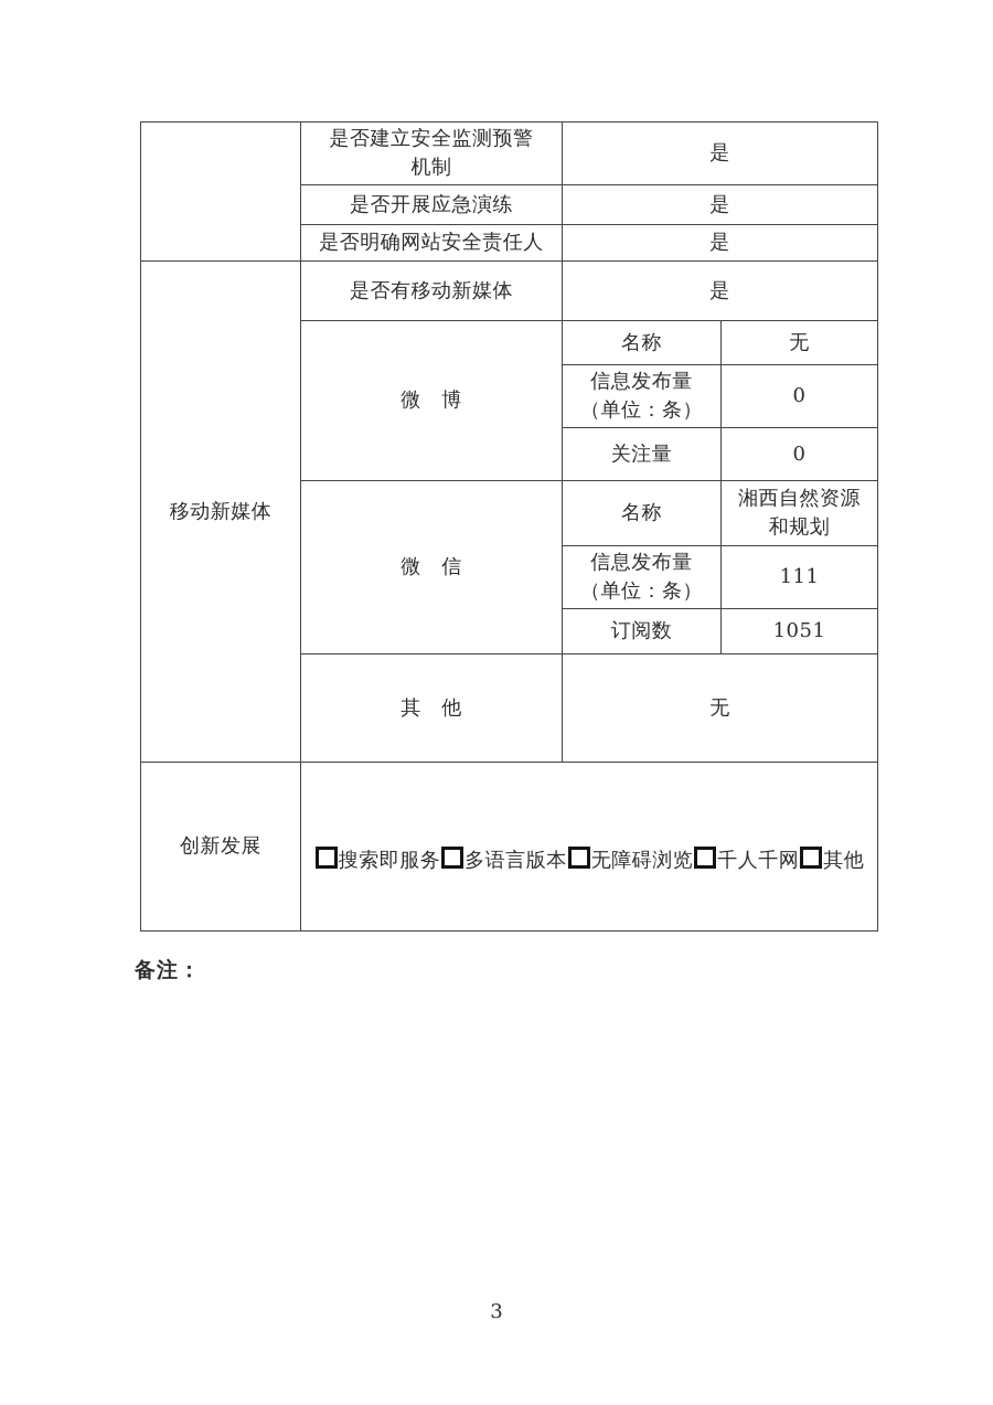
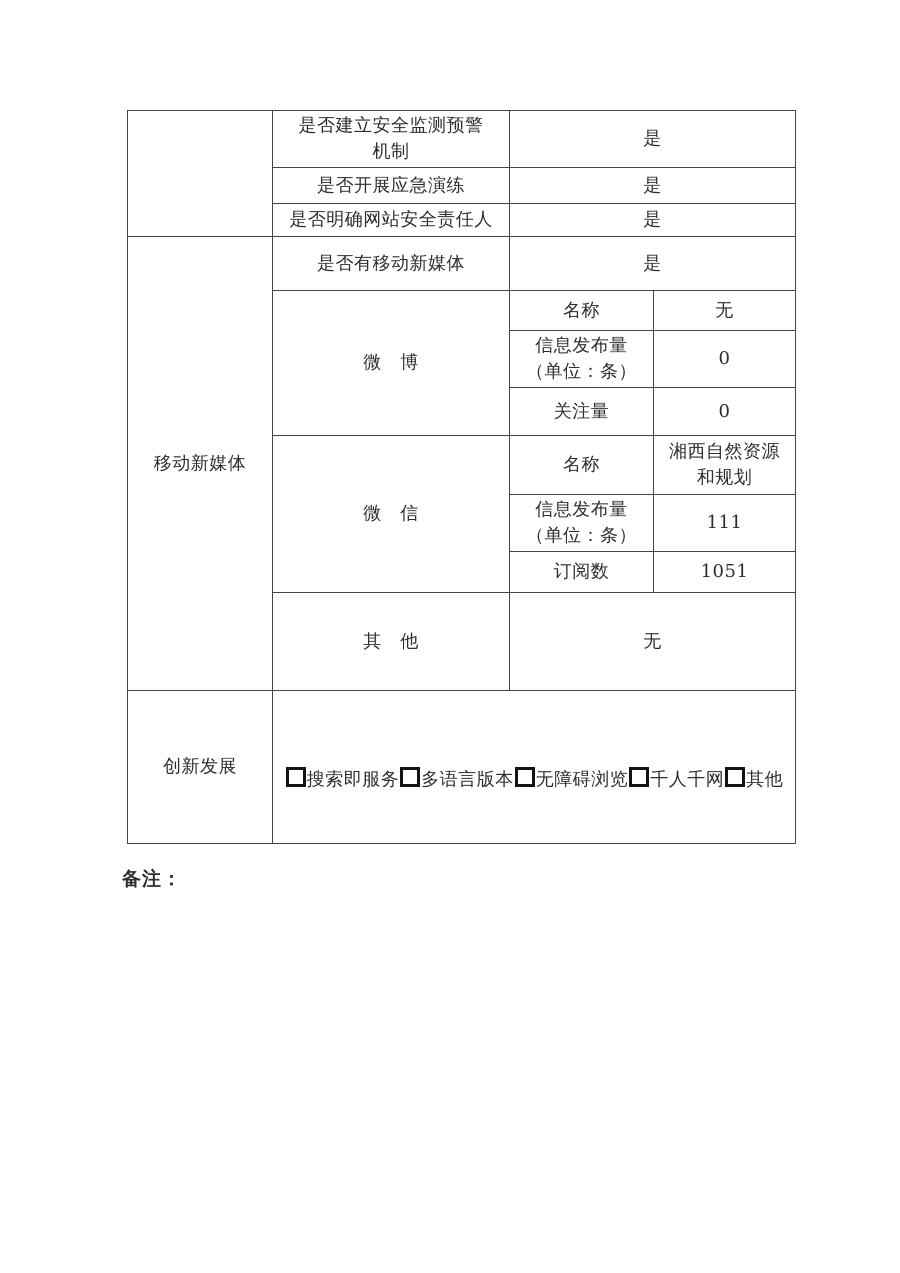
  	是否建立安全监测预警 机制	是
  是否开展应急演练	是
  是否明确网站安全责任人	是
  移动新媒体	是否有移动新媒体	是
  微 博	名称	无
  信息发布量 （单位：条）	0
  关注量	0
  微 信	名称	湘西自然资源 和规划
  信息发布量 （单位：条）	111
  订阅数	1051
  其 他	无
  创新发展	搜索即服务 多语言版本 无障碍浏览 千人千网 其他
  备注：
- 3
